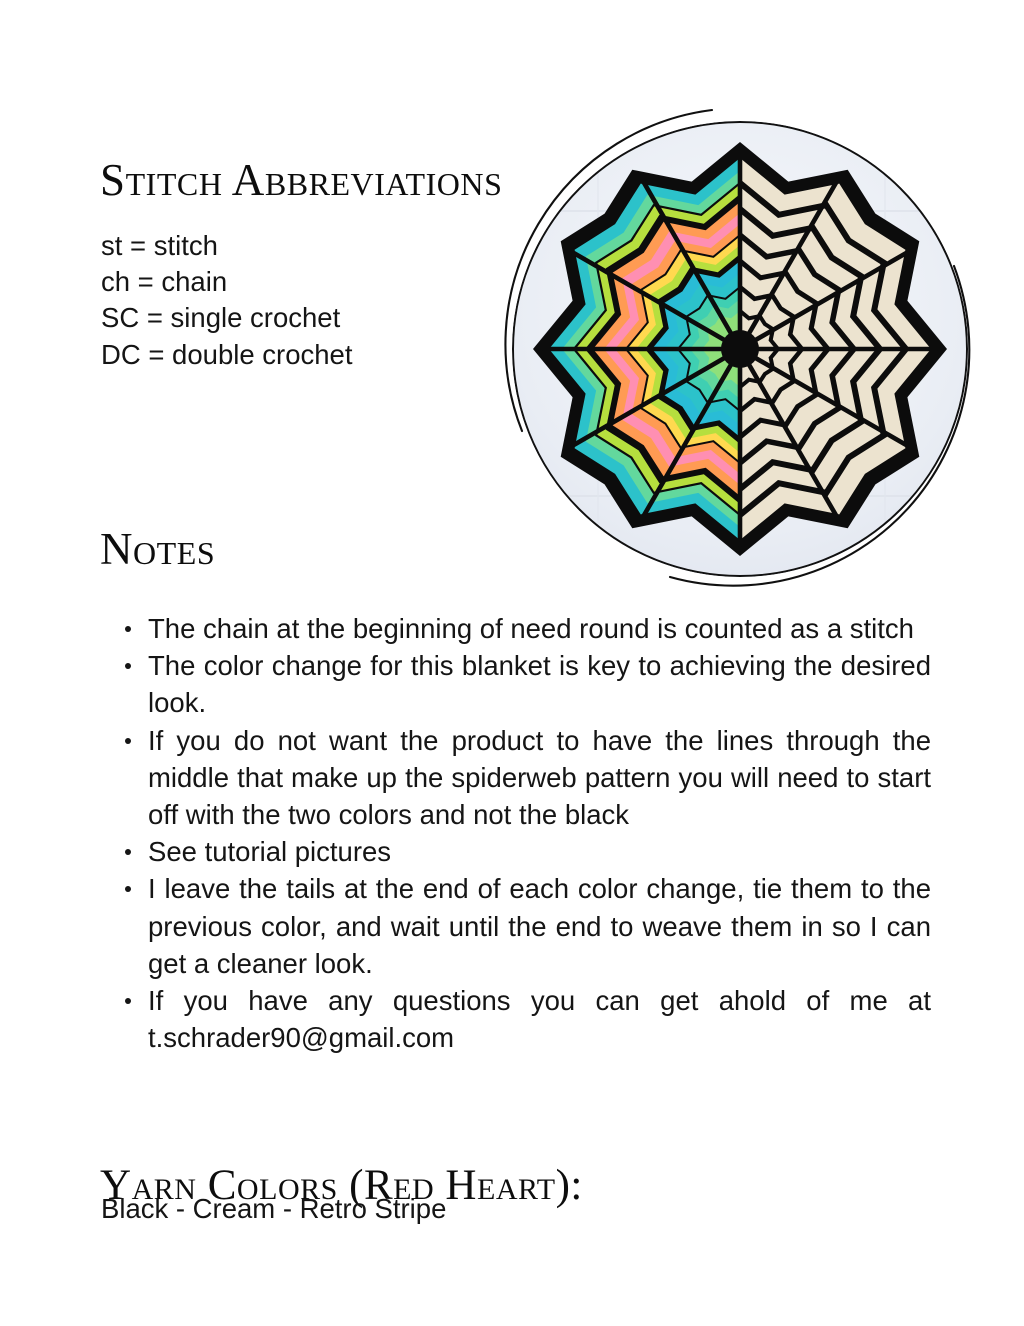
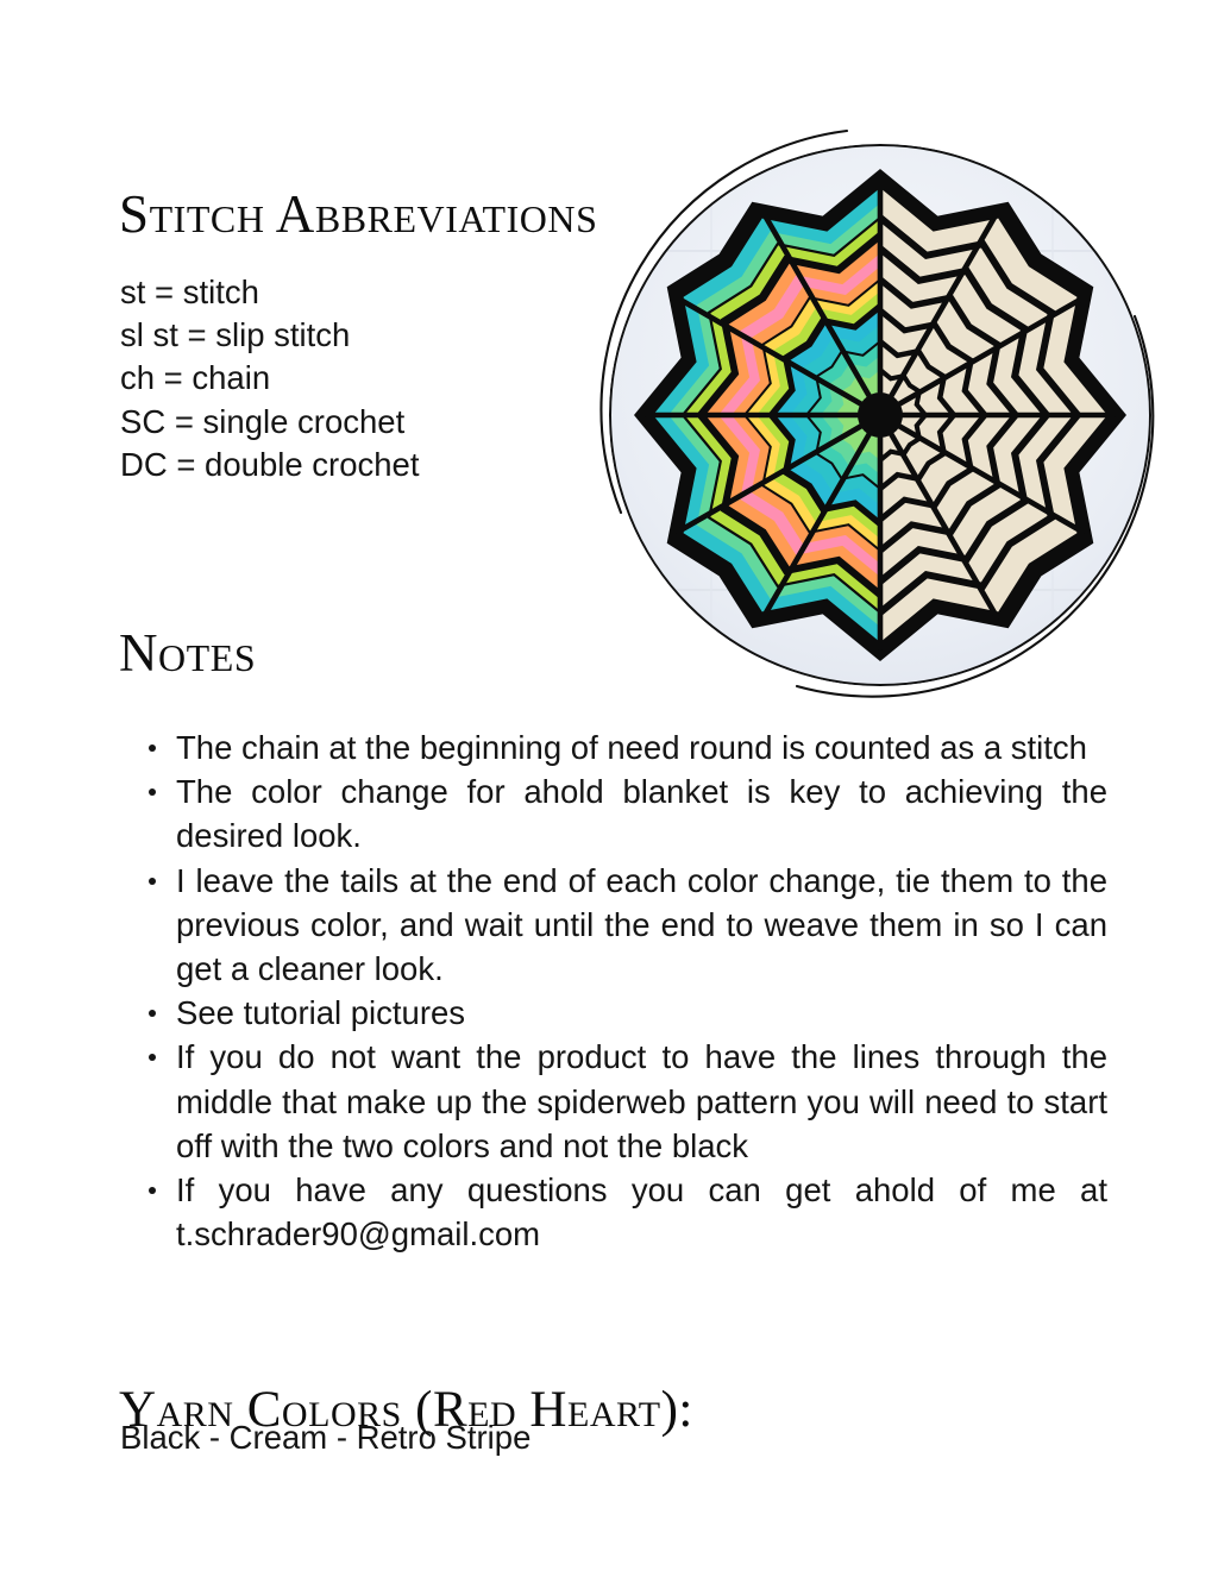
  Stitch Abbreviations
  st = stitch
+ sl st = slip stitch
  ch = chain
  SC = single crochet
  DC = double crochet
  Notes
  The chain at the beginning of need round is counted as a stitch
- The color change for this blanket is key to achieving the desired look.
+ The color change for ahold blanket is key to achieving the desired look.
- If you do not want the product to have the lines through the middle that make up the spiderweb pattern you will need to start off with the two colors and not the black
+ I leave the tails at the end of each color change, tie them to the previous color, and wait until the end to weave them in so I can get a cleaner look.
  See tutorial pictures
- I leave the tails at the end of each color change, tie them to the previous color, and wait until the end to weave them in so I can get a cleaner look.
+ If you do not want the product to have the lines through the middle that make up the spiderweb pattern you will need to start off with the two colors and not the black
  If you have any questions you can get ahold of me at t.schrader90@gmail.com
  Yarn Colors (Red Heart):
  Black - Cream - Retro Stripe
